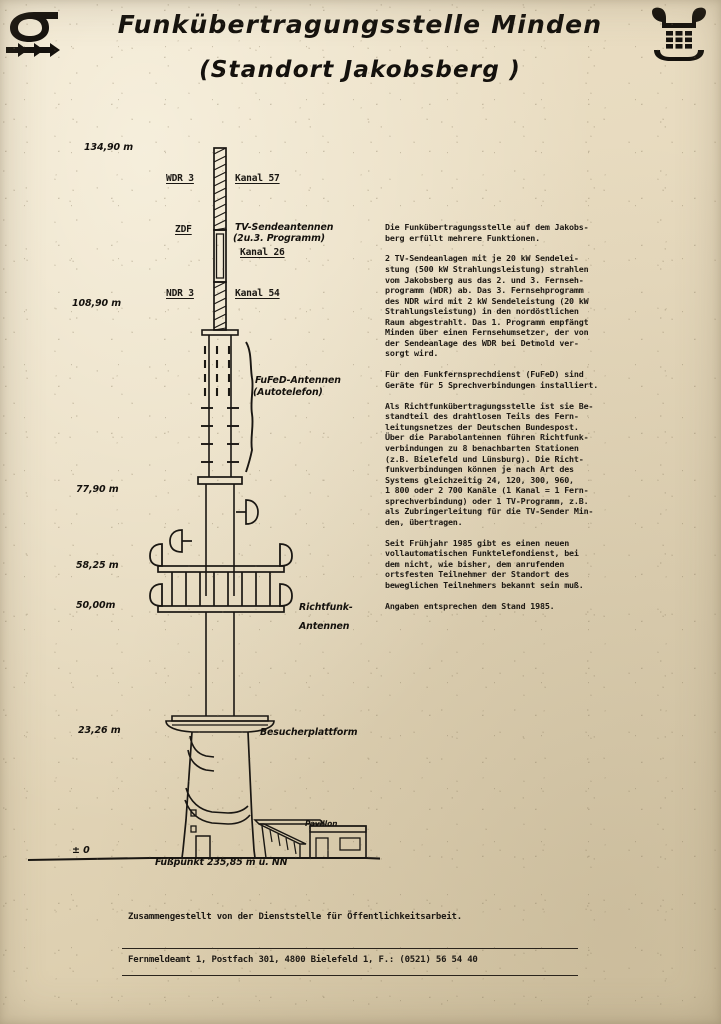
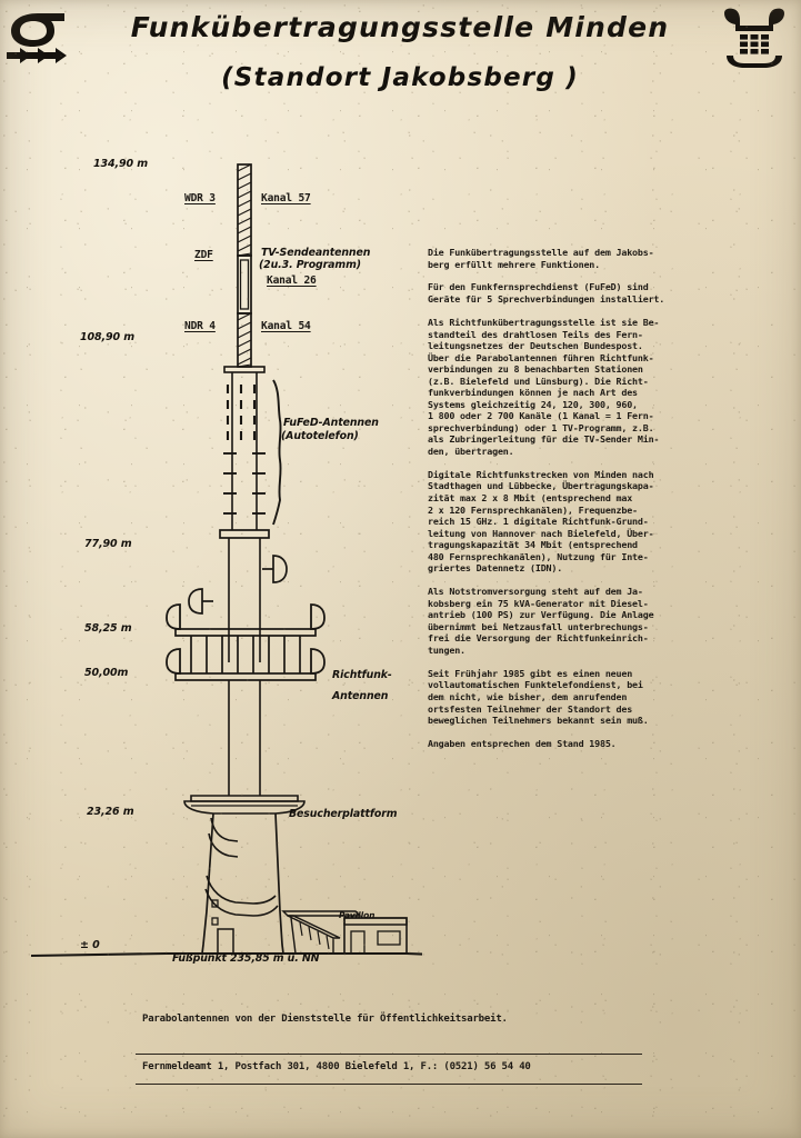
  Funkübertragungsstelle Minden
  (Standort Jakobsberg )
  134,90 m
  108,90 m
  77,90 m
  58,25 m
  50,00m
  23,26 m
  ± 0
  WDR 3
  Kanal 57
  ZDF
  TV-Sendeantennen
  (2u.3. Programm)
  Kanal 26
- NDR 3
+ NDR 4
  Kanal 54
  FuFeD-Antennen
  (Autotelefon)
  Richtfunk-
  Antennen
  Besucherplattform
  Pavillon
  Fußpunkt 235,85 m ü. NN
  Die Funkübertragungsstelle auf dem Jakobs-
  berg erfüllt mehrere Funktionen.
- 2 TV-Sendeanlagen mit je 20 kW Sendelei-
- stung (500 kW Strahlungsleistung) strahlen
- vom Jakobsberg aus das 2. und 3. Fernseh-
- programm (WDR) ab. Das 3. Fernsehprogramm
- des NDR wird mit 2 kW Sendeleistung (20 kW
- Strahlungsleistung) in den nordöstlichen
- Raum abgestrahlt. Das 1. Programm empfängt
- Minden über einen Fernsehumsetzer, der von
- der Sendeanlage des WDR bei Detmold ver-
- sorgt wird.
  Für den Funkfernsprechdienst (FuFeD) sind
  Geräte für 5 Sprechverbindungen installiert.
  Als Richtfunkübertragungsstelle ist sie Be-
  standteil des drahtlosen Teils des Fern-
  leitungsnetzes der Deutschen Bundespost.
  Über die Parabolantennen führen Richtfunk-
  verbindungen zu 8 benachbarten Stationen
  (z.B. Bielefeld und Lünsburg). Die Richt-
  funkverbindungen können je nach Art des
  Systems gleichzeitig 24, 120, 300, 960,
  1 800 oder 2 700 Kanäle (1 Kanal = 1 Fern-
  sprechverbindung) oder 1 TV-Programm, z.B.
  als Zubringerleitung für die TV-Sender Min-
  den, übertragen.
+ Digitale Richtfunkstrecken von Minden nach
+ Stadthagen und Lübbecke, Übertragungskapa-
+ zität max 2 x 8 Mbit (entsprechend max
+ 2 x 120 Fernsprechkanälen), Frequenzbe-
+ reich 15 GHz. 1 digitale Richtfunk-Grund-
+ leitung von Hannover nach Bielefeld, Über-
+ tragungskapazität 34 Mbit (entsprechend
+ 480 Fernsprechkanälen), Nutzung für Inte-
+ griertes Datennetz (IDN).
+ Als Notstromversorgung steht auf dem Ja-
+ kobsberg ein 75 kVA-Generator mit Diesel-
+ antrieb (100 PS) zur Verfügung. Die Anlage
+ übernimmt bei Netzausfall unterbrechungs-
+ frei die Versorgung der Richtfunkeinrich-
+ tungen.
  Seit Frühjahr 1985 gibt es einen neuen
  vollautomatischen Funktelefondienst, bei
  dem nicht, wie bisher, dem anrufenden
  ortsfesten Teilnehmer der Standort des
  beweglichen Teilnehmers bekannt sein muß.
  Angaben entsprechen dem Stand 1985.
- Zusammengestellt von der Dienststelle für Öffentlichkeitsarbeit.
+ Parabolantennen von der Dienststelle für Öffentlichkeitsarbeit.
  Fernmeldeamt 1, Postfach 301, 4800 Bielefeld 1, F.: (0521) 56 54 40
